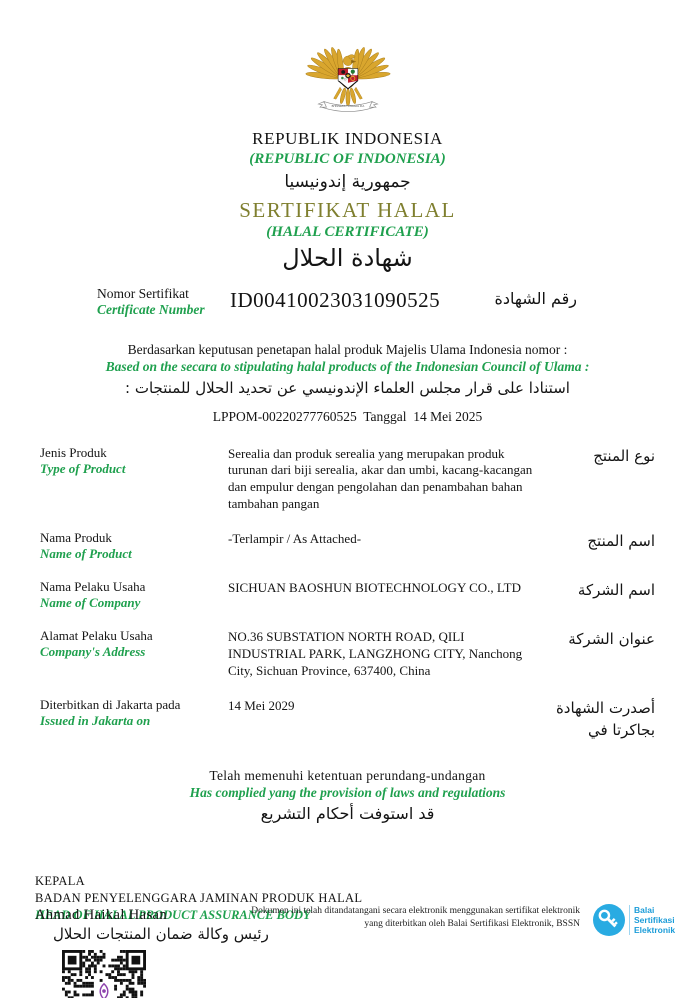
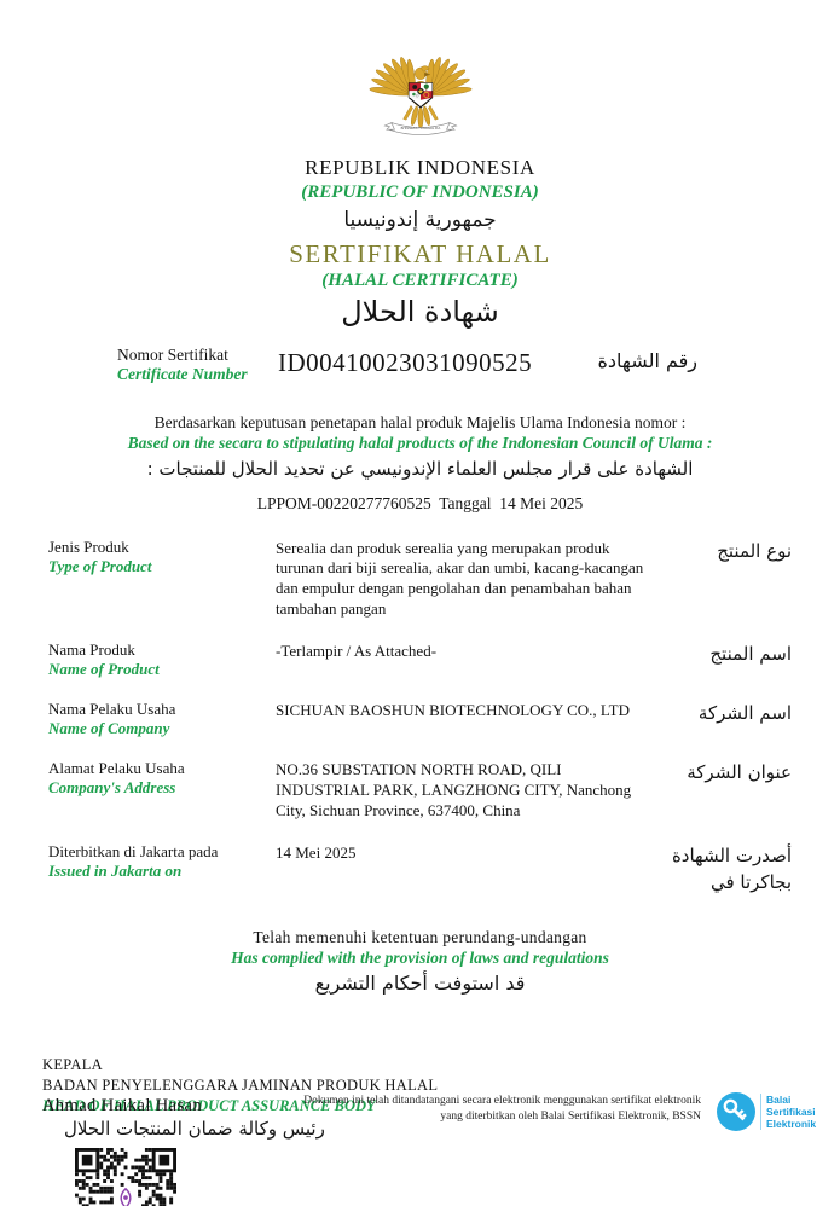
  REPUBLIK INDONESIA
  (REPUBLIC OF INDONESIA)
  جمهورية إندونيسيا
  SERTIFIKAT HALAL
  (HALAL CERTIFICATE)
  شهادة الحلال
  Nomor Sertifikat
  Certificate Number
  ID00410023031090525
  رقم الشهادة
  Berdasarkan keputusan penetapan halal produk Majelis Ulama Indonesia nomor :
  Based on the secara to stipulating halal products of the Indonesian Council of Ulama :
- استنادا على قرار مجلس العلماء الإندونيسي عن تحديد الحلال للمنتجات :
+ الشهادة على قرار مجلس العلماء الإندونيسي عن تحديد الحلال للمنتجات :
  LPPOM-00220277760525 Tanggal 14 Mei 2025
  Jenis Produk
  Type of Product
  Serealia dan produk serealia yang merupakan produk turunan dari biji serealia, akar dan umbi, kacang-kacangan dan empulur dengan pengolahan dan penambahan bahan tambahan pangan
  نوع المنتج
  Nama Produk
  Name of Product
  -Terlampir / As Attached-
  اسم المنتج
  Nama Pelaku Usaha
  Name of Company
  SICHUAN BAOSHUN BIOTECHNOLOGY CO., LTD
  اسم الشركة
  Alamat Pelaku Usaha
  Company's Address
  NO.36 SUBSTATION NORTH ROAD, QILI INDUSTRIAL PARK, LANGZHONG CITY, Nanchong City, Sichuan Province, 637400, China
  عنوان الشركة
  Diterbitkan di Jakarta pada
  Issued in Jakarta on
- 14 Mei 2029
+ 14 Mei 2025
  أصدرت الشهادة بجاكرتا في
  Telah memenuhi ketentuan perundang-undangan
- Has complied yang the provision of laws and regulations
+ Has complied with the provision of laws and regulations
  قد استوفت أحكام التشريع
  KEPALA
  BADAN PENYELENGGARA JAMINAN PRODUK HALAL
  HEAD OF HALAL PRODUCT ASSURANCE BODY
  رئيس وكالة ضمان المنتجات الحلال
  Ahmad Haikal Hasan
  Dokumen ini telah ditandatangani secara elektronik menggunakan sertifikat elektronik
  yang diterbitkan oleh Balai Sertifikasi Elektronik, BSSN
  Balai
  Sertifikasi
  Elektronik
